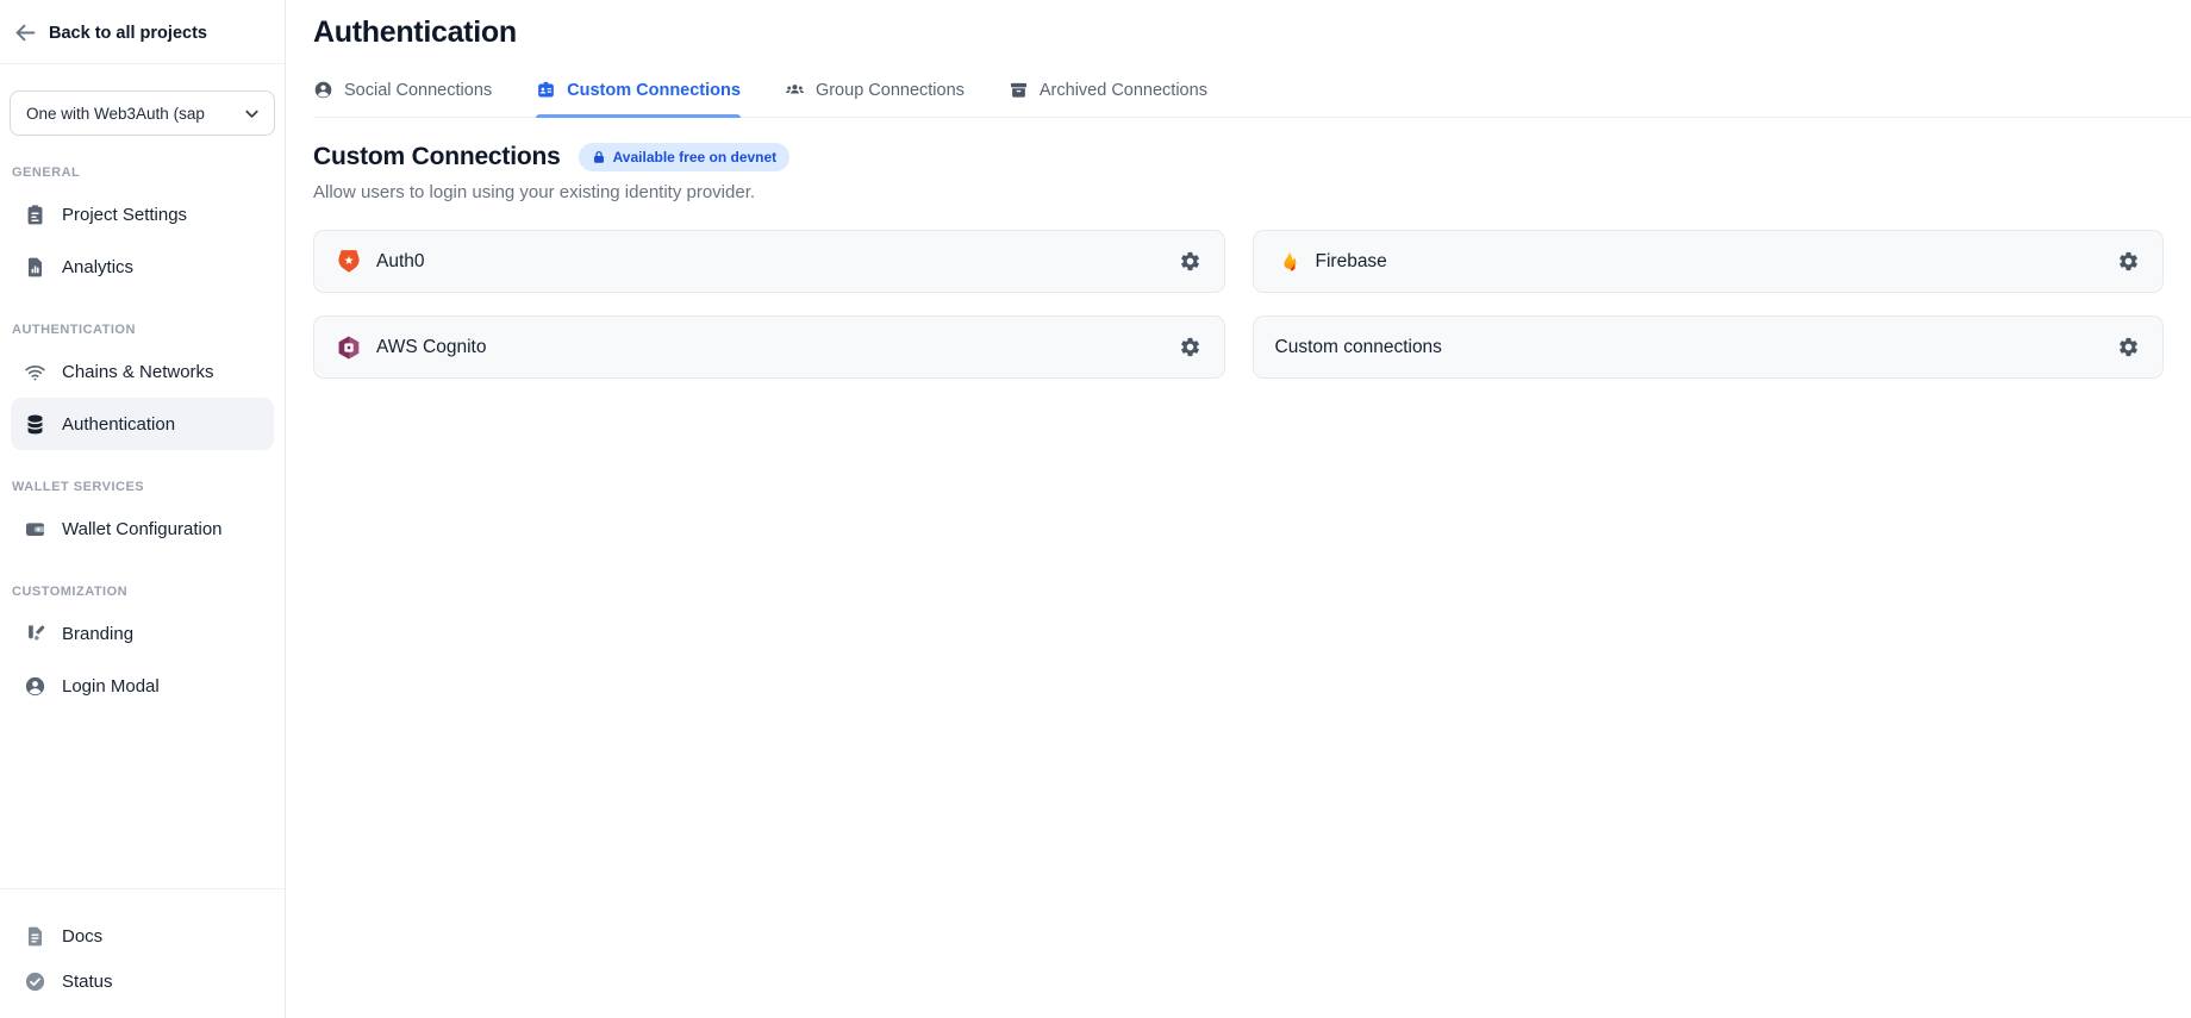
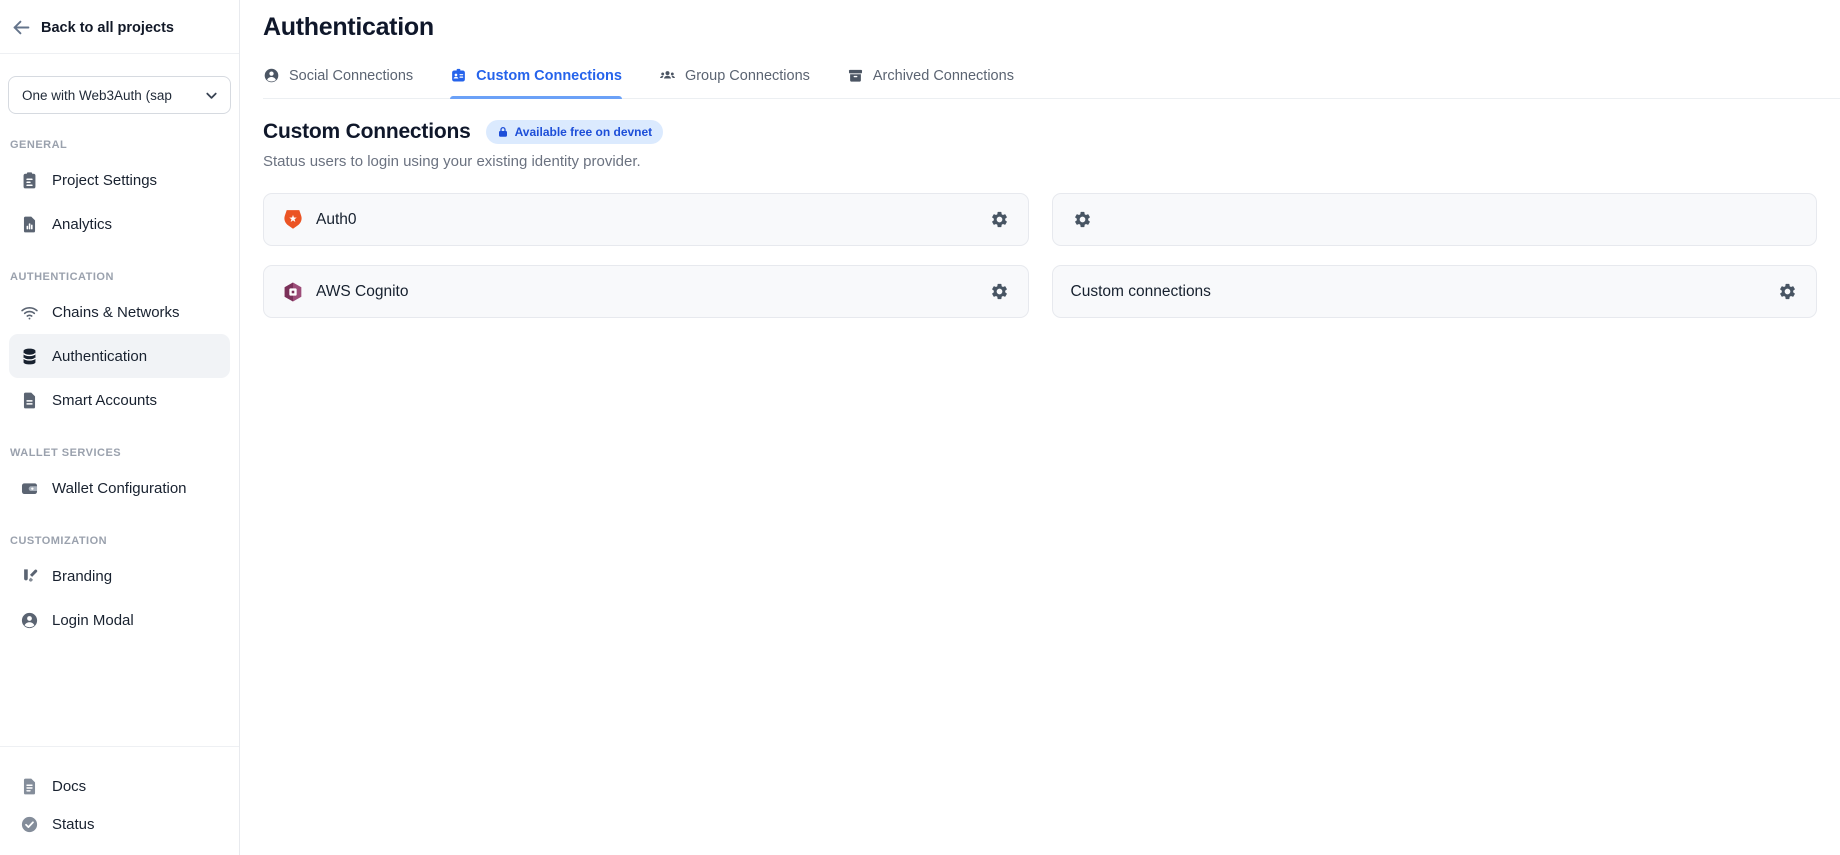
  Back to all projects
  One with Web3Auth (sap
  GENERAL
  Project Settings
  Analytics
  AUTHENTICATION
  Chains & Networks
  Authentication
+ Smart Accounts
  WALLET SERVICES
  Wallet Configuration
  CUSTOMIZATION
  Branding
  Login Modal
  Docs
  Status
  Authentication
  Social Connections
  Custom Connections
  Group Connections
  Archived Connections
  Custom Connections
  Available free on devnet
- Allow users to login using your existing identity provider.
+ Status users to login using your existing identity provider.
  Auth0
- Firebase
  AWS Cognito
  Custom connections
